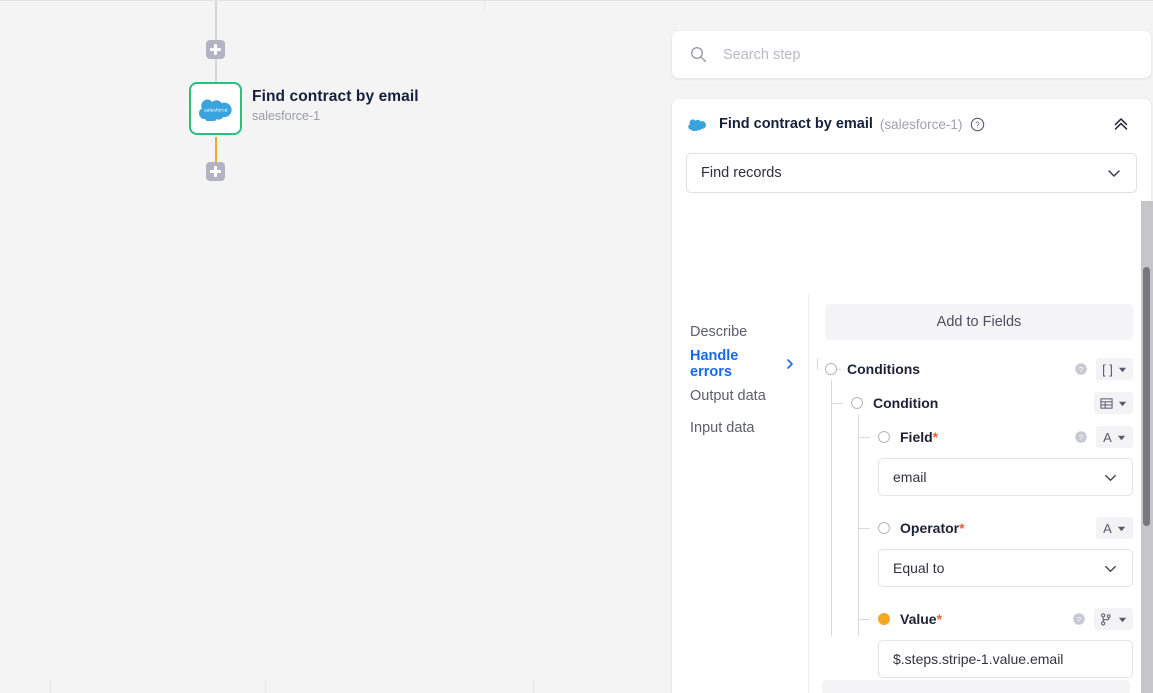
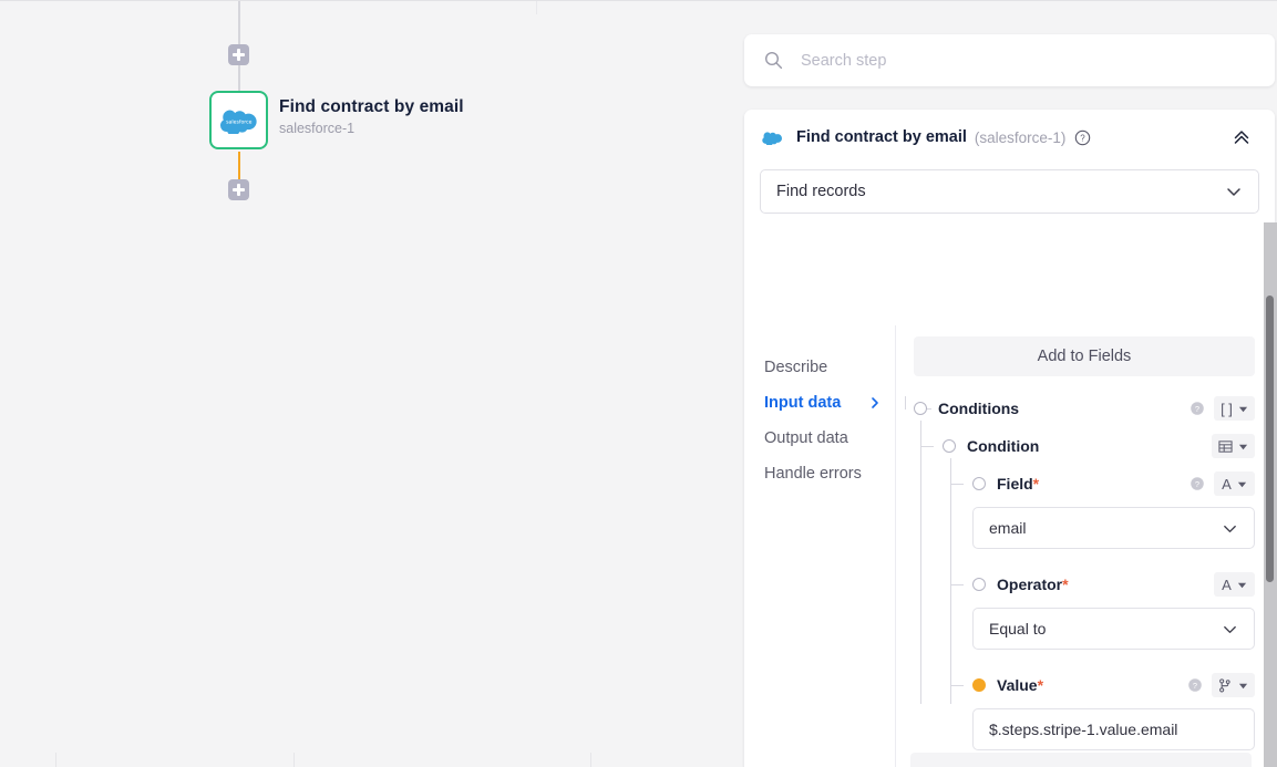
  Find contract by email
  salesforce-1
  Search step
  Find contract by email
  (salesforce-1)
  ?
  Find records
  Describe
- Handle errors
+ Input data
  Output data
- Input data
+ Handle errors
  Add to Fields
  Conditions
  ?
  [ ]
  Condition
  Field*
  ?
  A
  email
  Operator*
  A
  Equal to
  Value*
  ?
  $.steps.stripe-1.value.email
